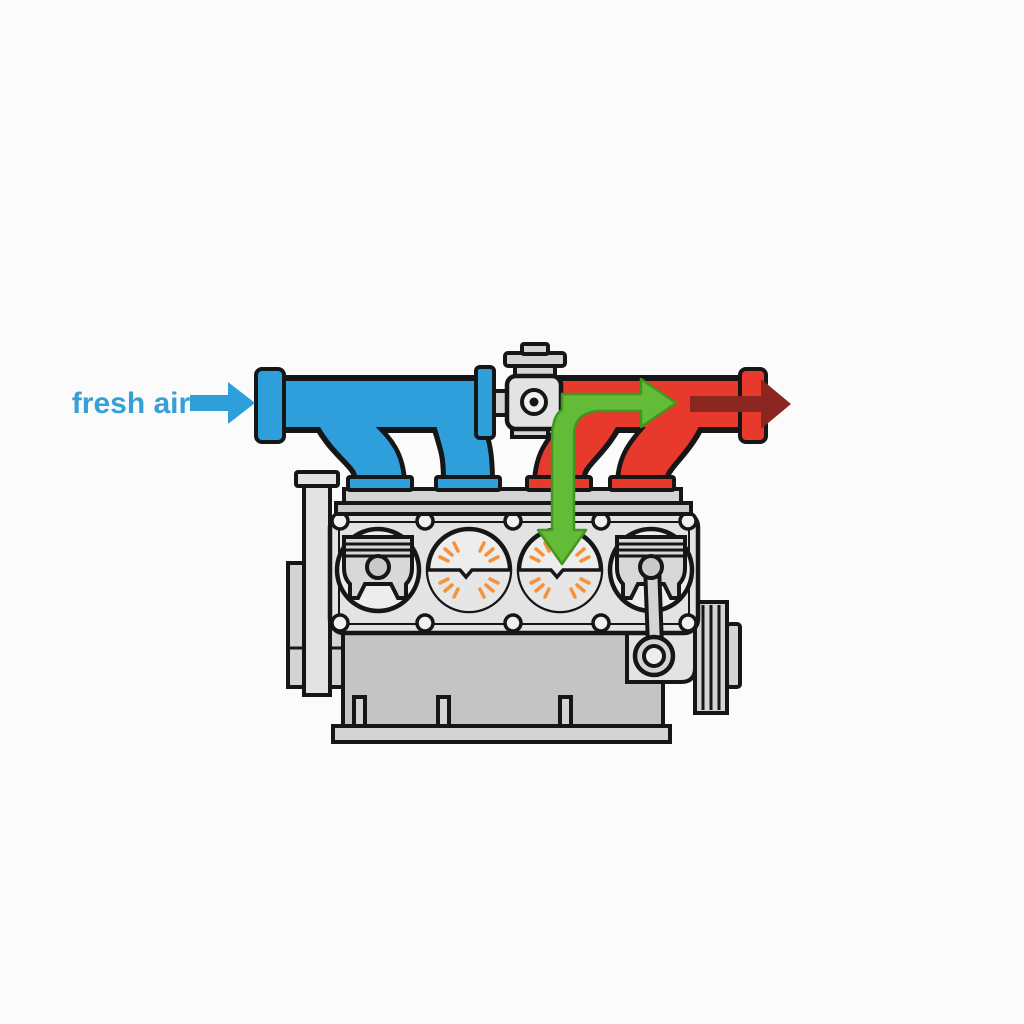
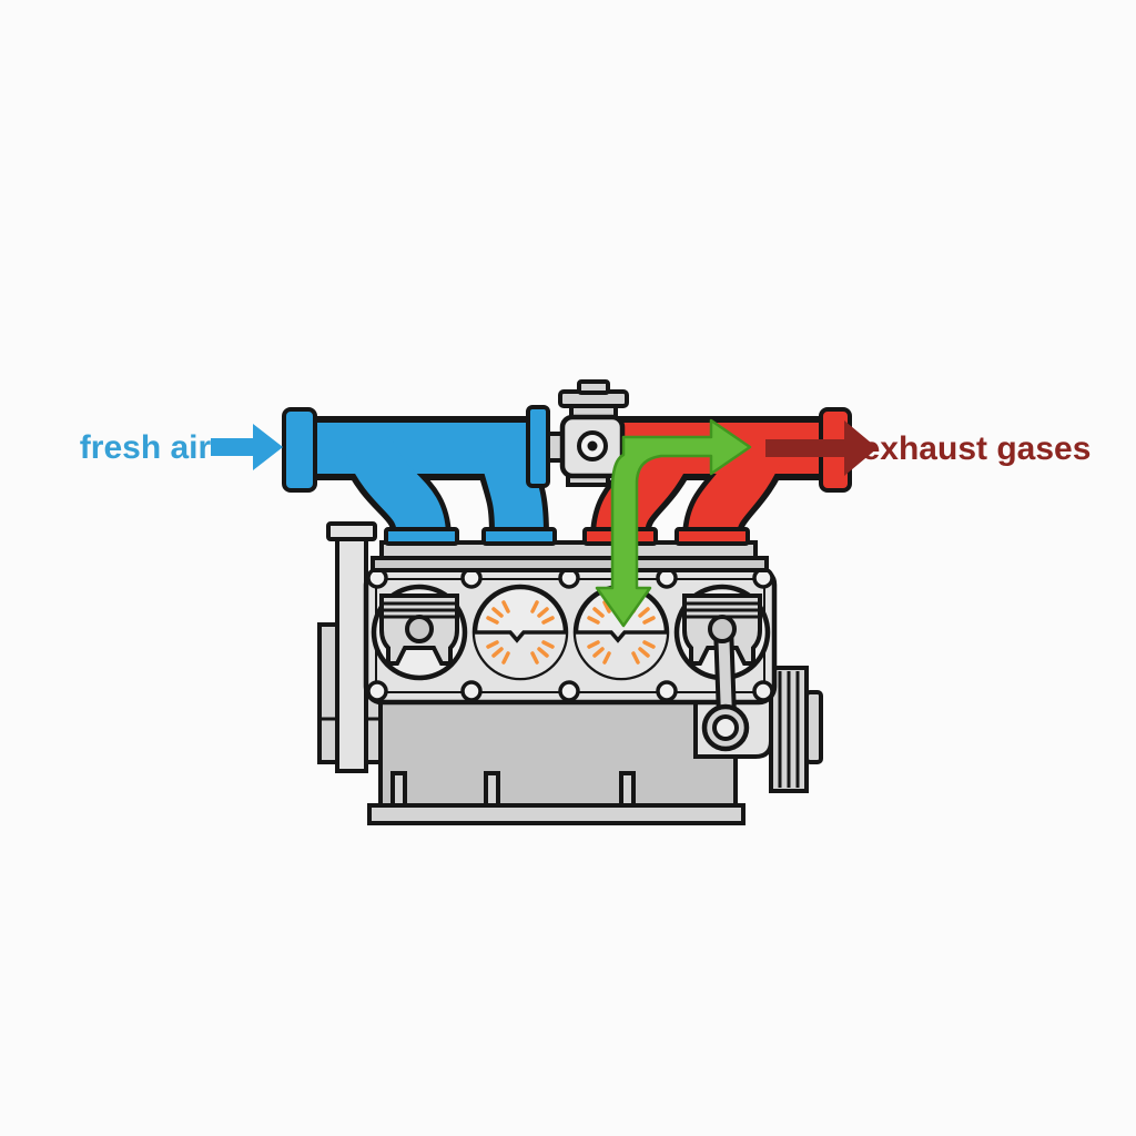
  fresh air
+ exhaust gases
